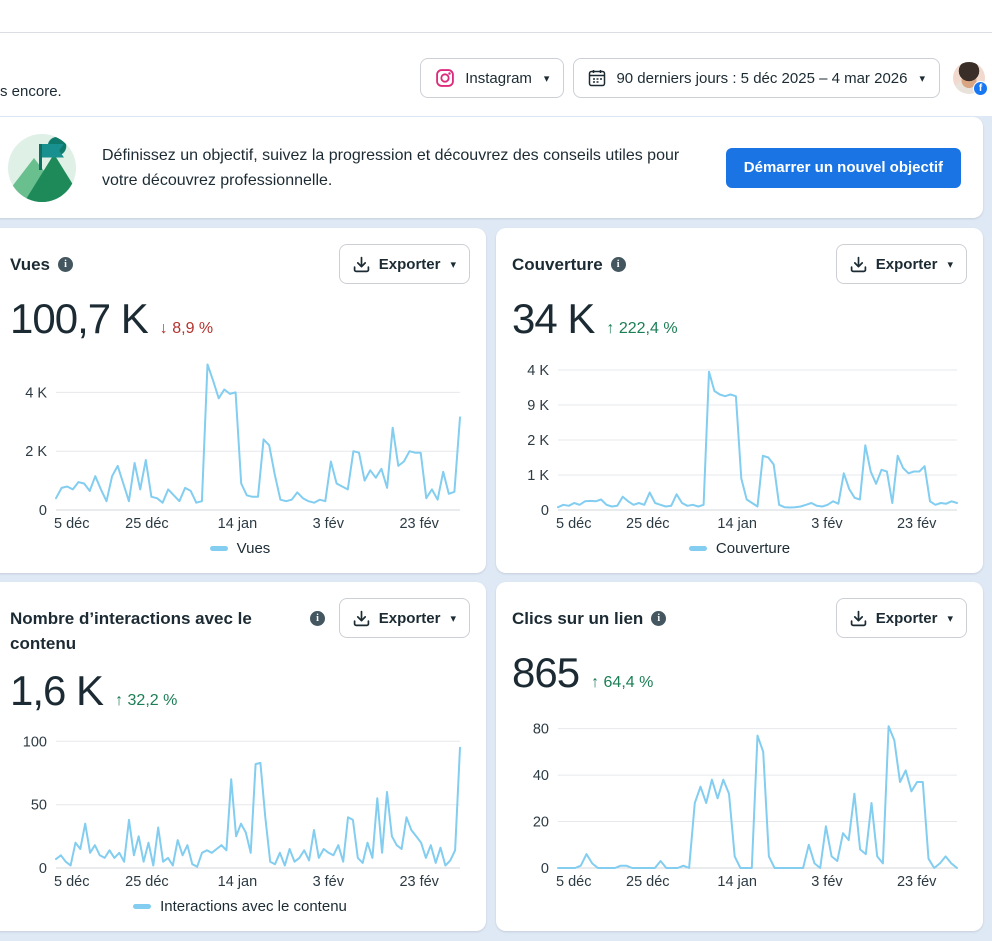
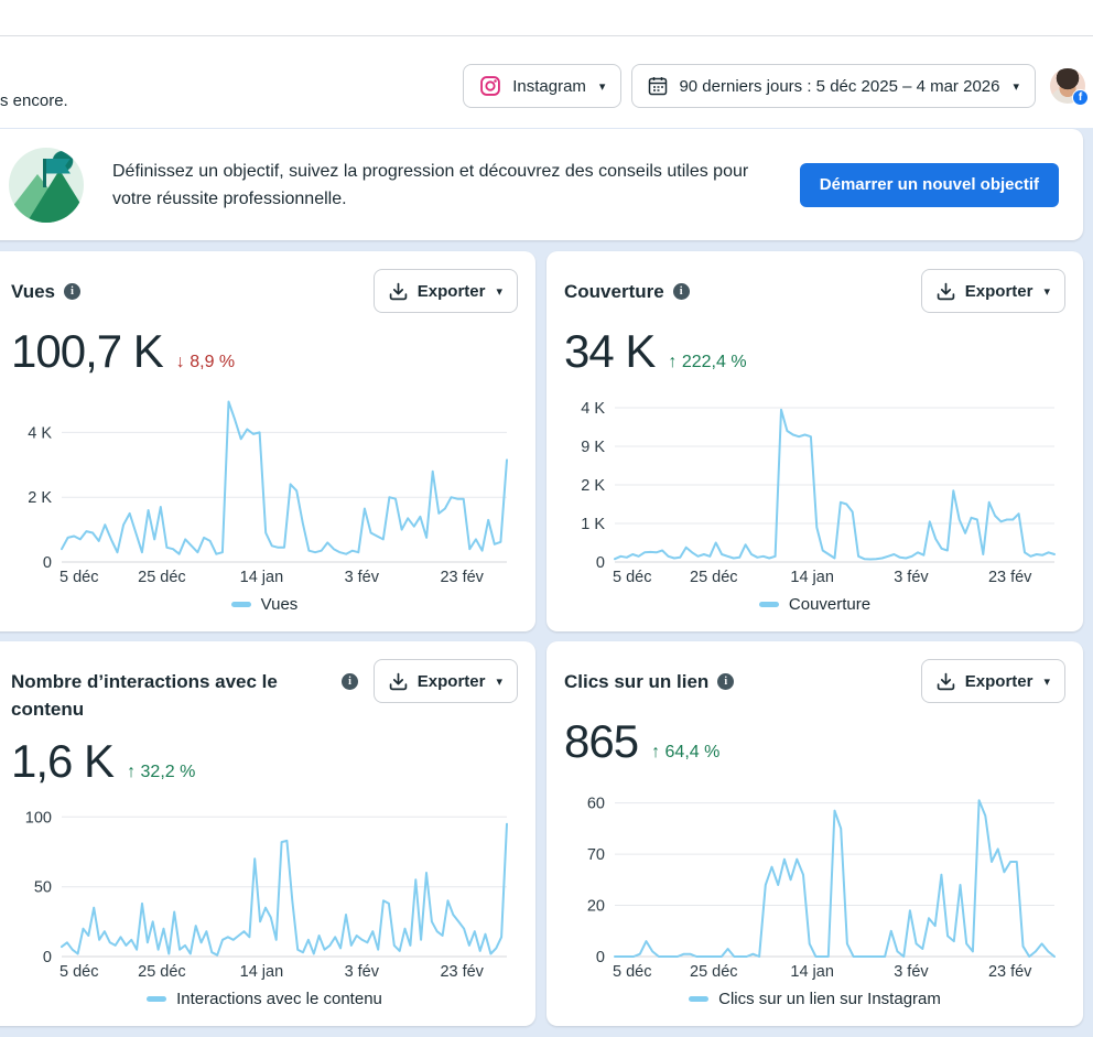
  s encore.
  Instagram
  ▾
  90 derniers jours : 5 déc 2025 – 4 mar 2026
  ▾
  f
- Définissez un objectif, suivez la progression et découvrez des conseils utiles pour votre découvrez professionnelle.
+ Définissez un objectif, suivez la progression et découvrez des conseils utiles pour votre réussite professionnelle.
  Démarrer un nouvel objectif
  Vues
  i
  Exporter
  ▾
  100,7 K
  ↓ 8,9 %
  4 K
  2 K
  0
  5 déc
  25 déc
  14 jan
  3 fév
  23 fév
  Vues
  Couverture
  i
  Exporter
  ▾
  34 K
  ↑ 222,4 %
  4 K
  9 K
  2 K
  1 K
  0
  5 déc
  25 déc
  14 jan
  3 fév
  23 fév
  Couverture
  Nombre d’interactions avec le contenu
  i
  Exporter
  ▾
  1,6 K
  ↑ 32,2 %
  100
  50
  0
  5 déc
  25 déc
  14 jan
  3 fév
  23 fév
  Interactions avec le contenu
  Clics sur un lien
  i
  Exporter
  ▾
  865
  ↑ 64,4 %
- 80
+ 60
- 40
+ 70
  20
  0
  5 déc
  25 déc
  14 jan
  3 fév
  23 fév
+ Clics sur un lien sur Instagram
